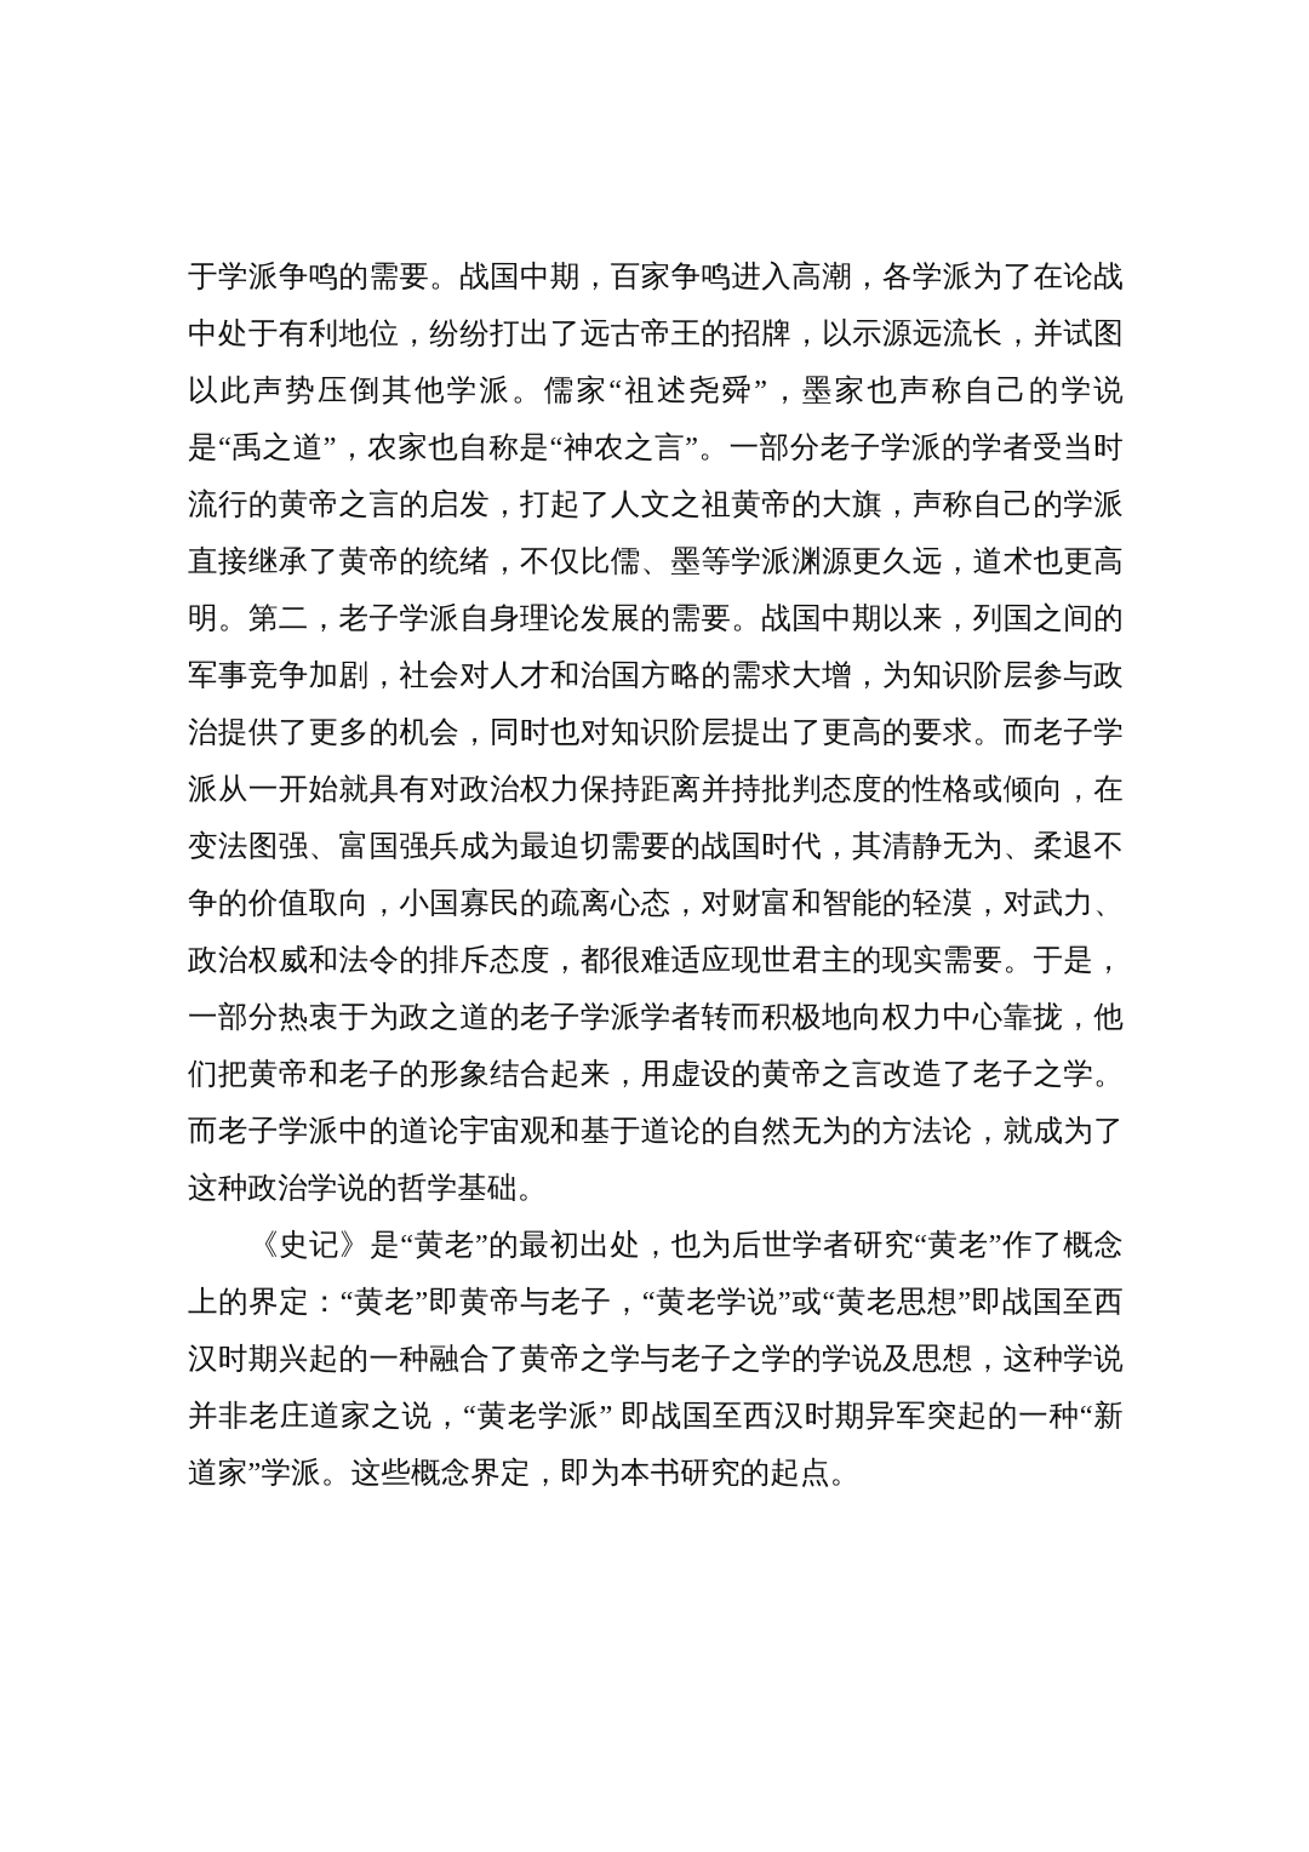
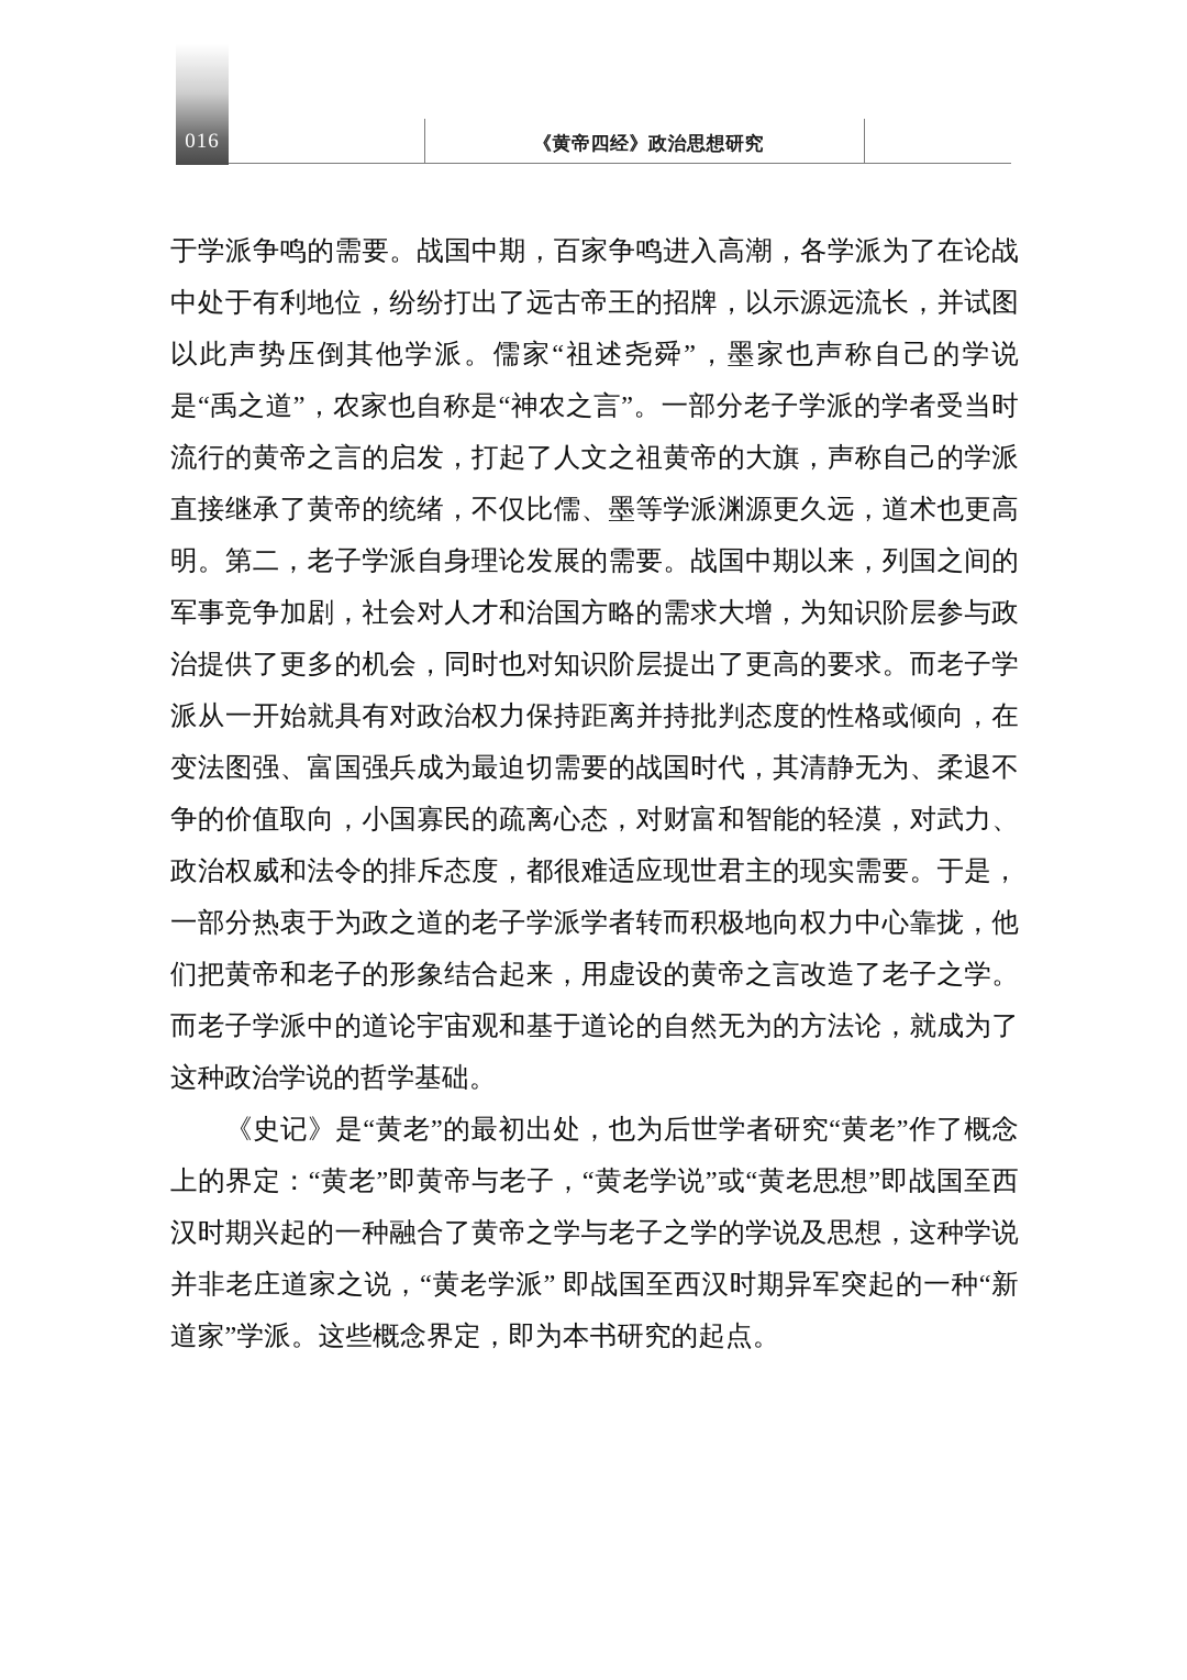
+ 016
+ 《黄帝四经》政治思想研究
  于学派争鸣的需要。战国中期，百家争鸣进入高潮，各学派为了在论战中处于有利地位，纷纷打出了远古帝王的招牌，以示源远流长，并试图以此声势压倒其他学派。儒家“祖述尧舜”，墨家也声称自己的学说是“禹之道”，农家也自称是“神农之言”。一部分老子学派的学者受当时流行的黄帝之言的启发，打起了人文之祖黄帝的大旗，声称自己的学派直接继承了黄帝的统绪，不仅比儒、墨等学派渊源更久远，道术也更高明。第二，老子学派自身理论发展的需要。战国中期以来，列国之间的军事竞争加剧，社会对人才和治国方略的需求大增，为知识阶层参与政治提供了更多的机会，同时也对知识阶层提出了更高的要求。而老子学派从一开始就具有对政治权力保持距离并持批判态度的性格或倾向，在变法图强、富国强兵成为最迫切需要的战国时代，其清静无为、柔退不争的价值取向，小国寡民的疏离心态，对财富和智能的轻漠，对武力、政治权威和法令的排斥态度，都很难适应现世君主的现实需要。于是，一部分热衷于为政之道的老子学派学者转而积极地向权力中心靠拢，他们把黄帝和老子的形象结合起来，用虚设的黄帝之言改造了老子之学。而老子学派中的道论宇宙观和基于道论的自然无为的方法论，就成为了这种政治学说的哲学基础。
  《史记》是“黄老”的最初出处，也为后世学者研究“黄老”作了概念上的界定：“黄老”即黄帝与老子，“黄老学说”或“黄老思想”即战国至西汉时期兴起的一种融合了黄帝之学与老子之学的学说及思想，这种学说并非老庄道家之说，“黄老学派” 即战国至西汉时期异军突起的一种“新道家”学派。这些概念界定，即为本书研究的起点。
